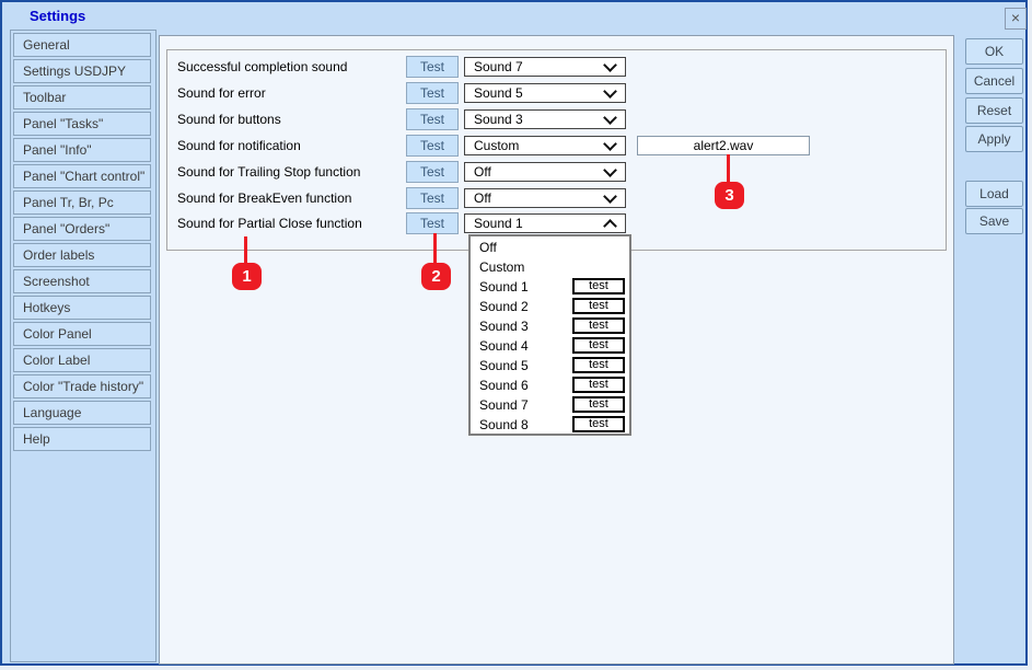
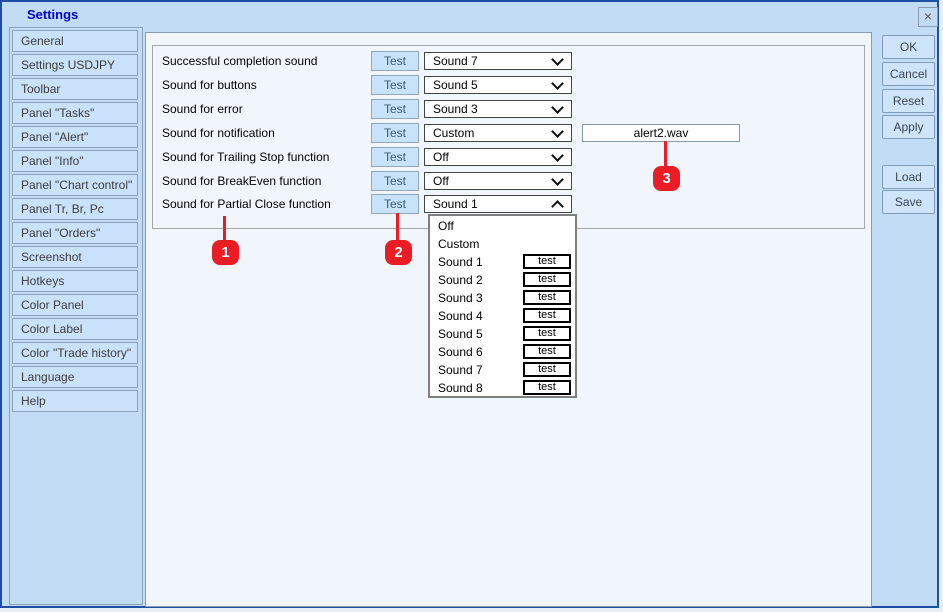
  Settings
  ×
  General
  Settings USDJPY
  Toolbar
  Panel "Tasks"
+ Panel "Alert"
  Panel "Info"
  Panel "Chart control"
  Panel Tr, Br, Pc
  Panel "Orders"
- Order labels
  Screenshot
  Hotkeys
  Color Panel
  Color Label
  Color "Trade history"
  Language
  Help
  Successful completion sound
  Test
  Sound 7
- Sound for error
+ Sound for buttons
  Test
  Sound 5
- Sound for buttons
+ Sound for error
  Test
  Sound 3
  Sound for notification
  Test
  Custom
  alert2.wav
  Sound for Trailing Stop function
  Test
  Off
  Sound for BreakEven function
  Test
  Off
  Sound for Partial Close function
  Test
  Sound 1
  Off
  Custom
  Sound 1
  test
  Sound 2
  test
  Sound 3
  test
  Sound 4
  test
  Sound 5
  test
  Sound 6
  test
  Sound 7
  test
  Sound 8
  test
  OK
  Cancel
  Reset
  Apply
  Load
  Save
  1
  2
  3
